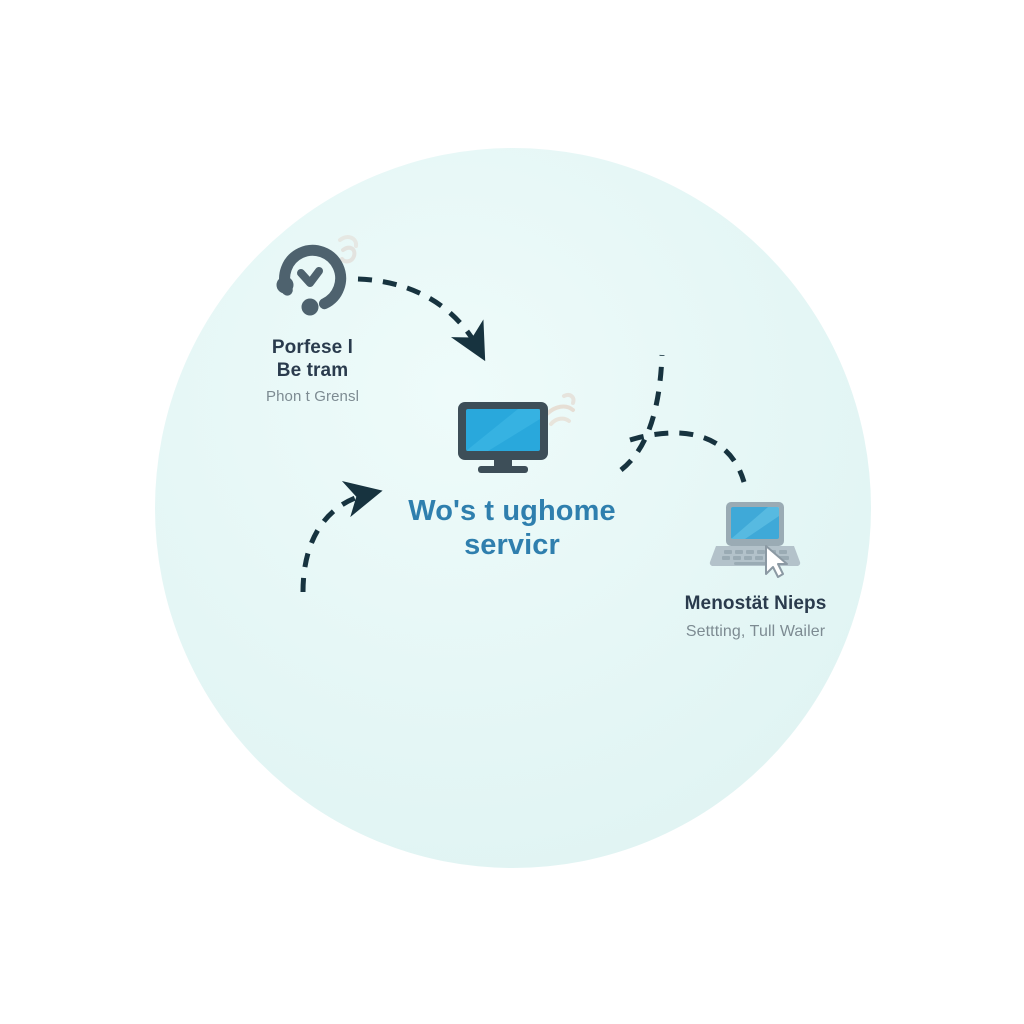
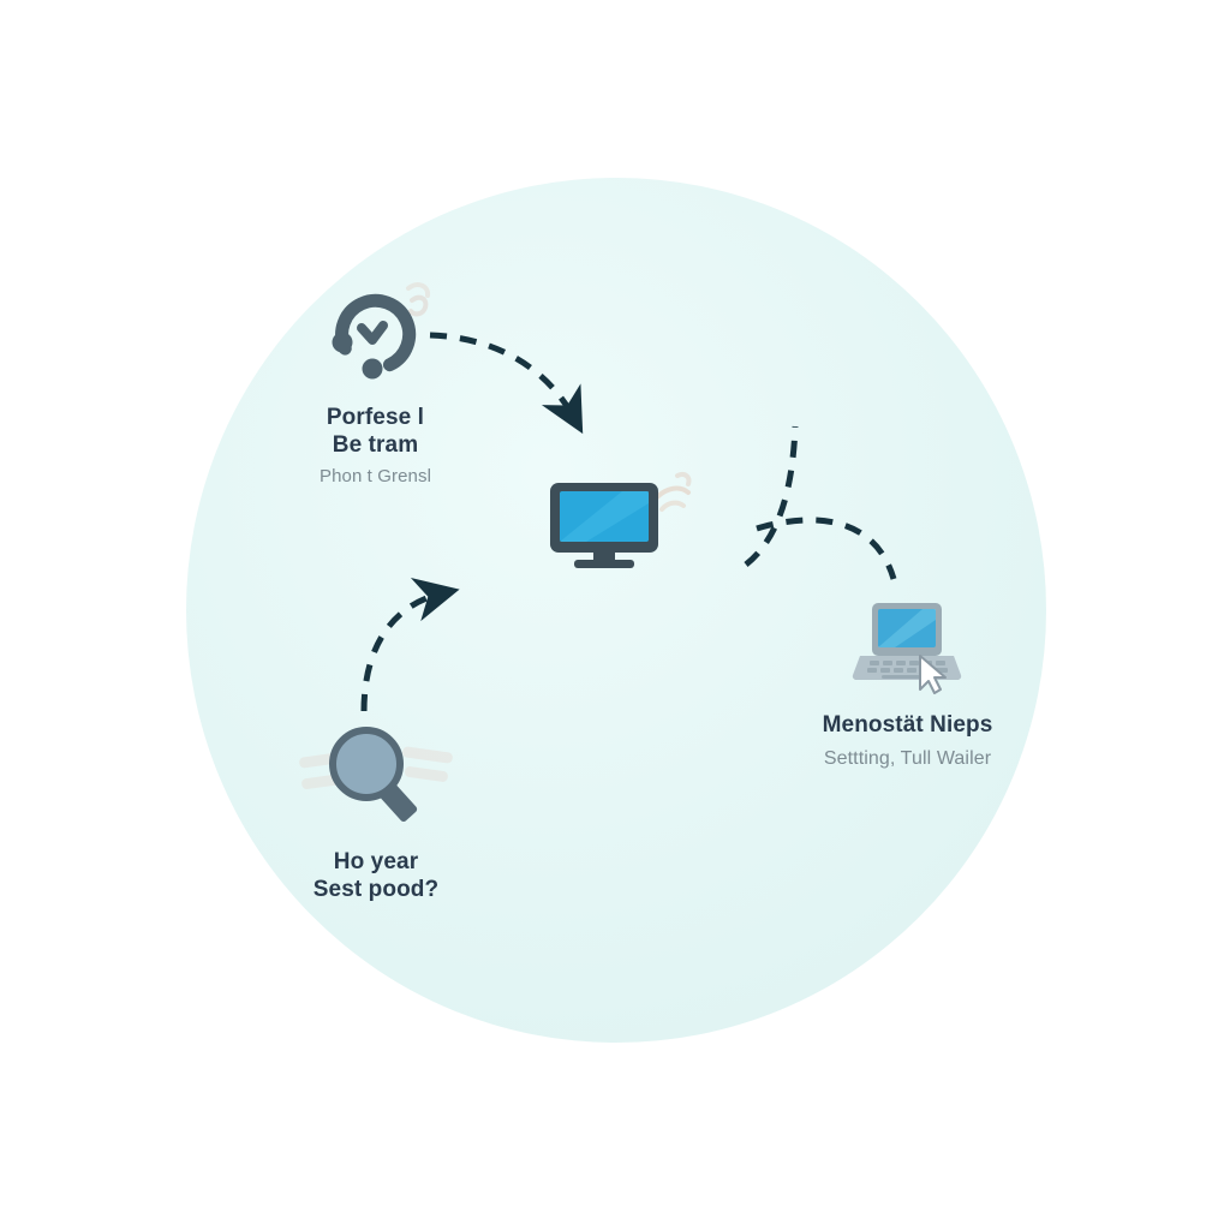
  Porfese l
  Be tram
  Phon t Grensl
- Wo's t ughome
- servicr
  Menostät Nieps
  Settting, Tull Wailer
+ Ho year
+ Sest pood?
